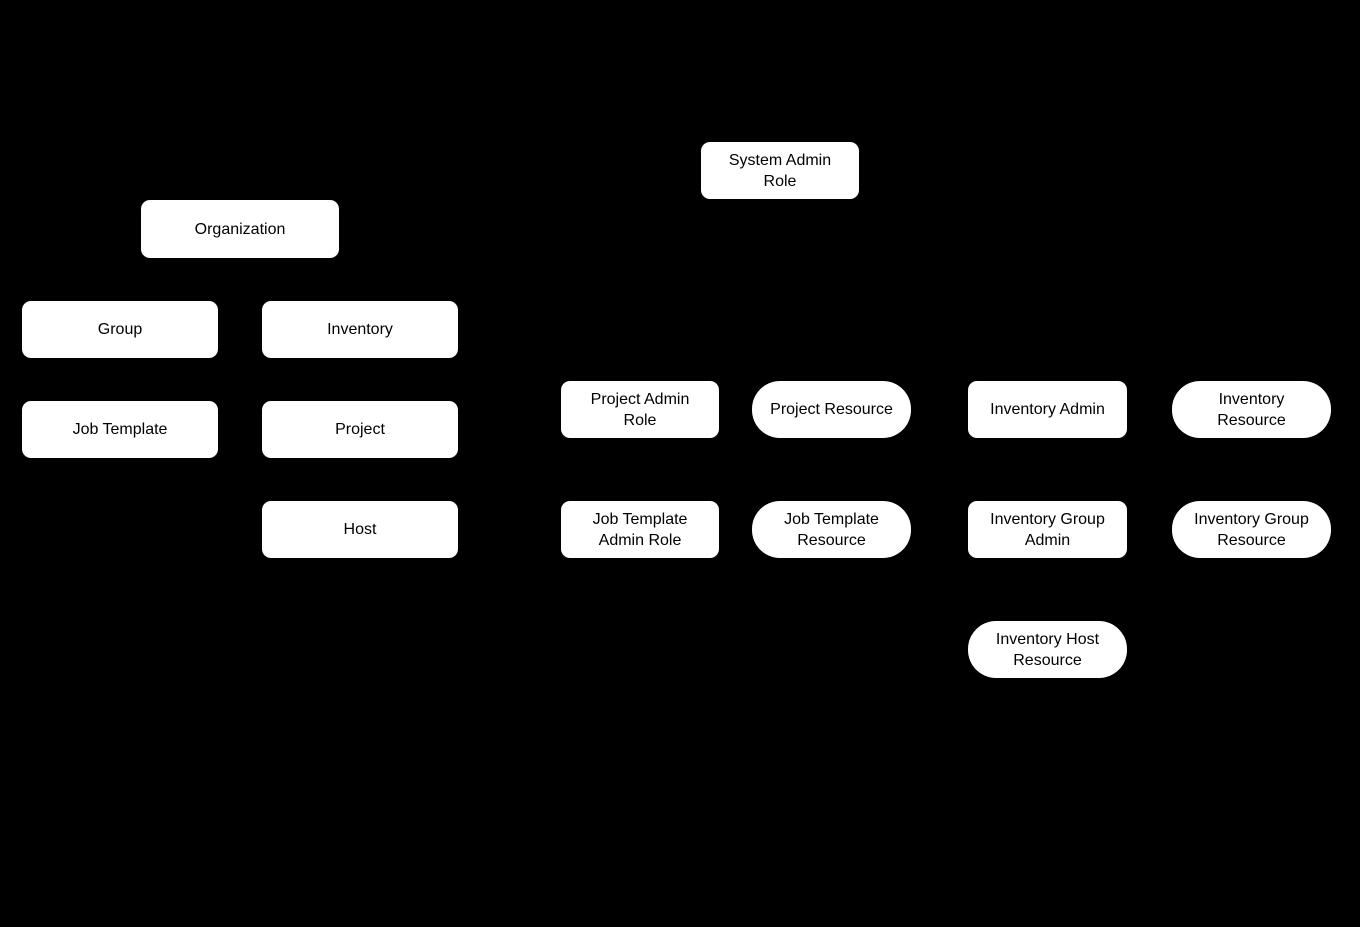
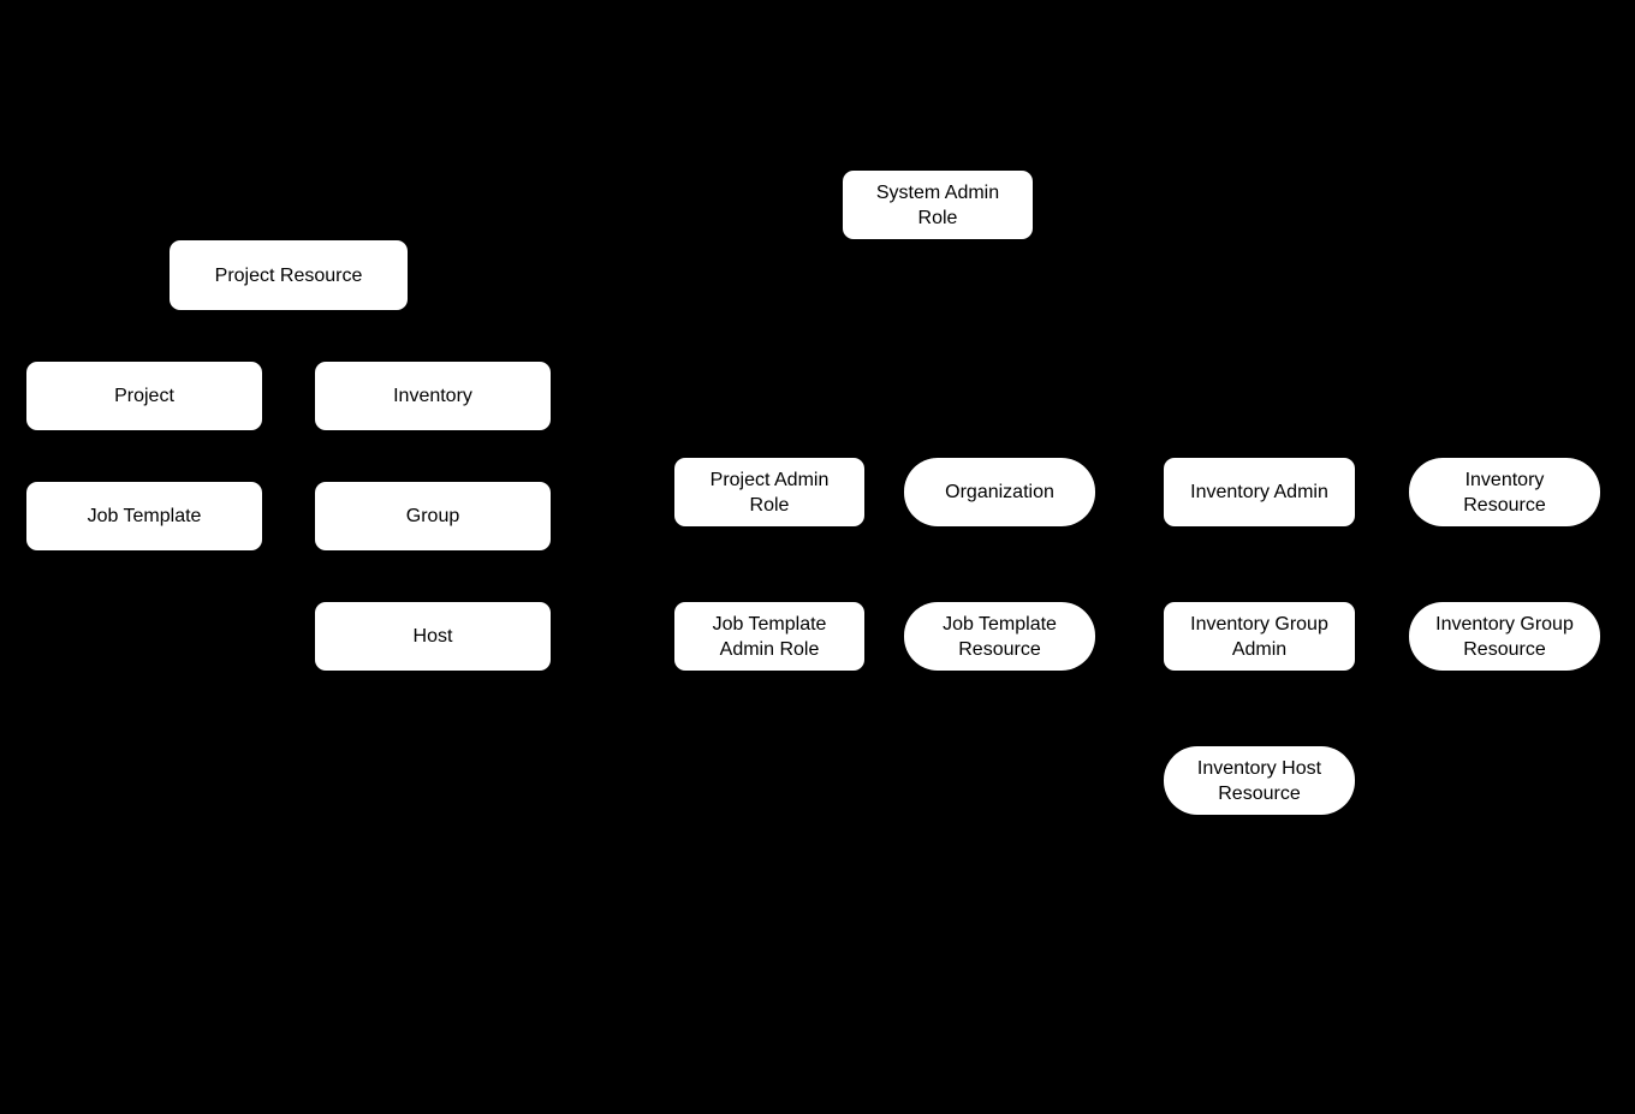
- Organization
+ Project Resource
- Group
+ Project
  Inventory
  Job Template
- Project
+ Group
  Host
  System Admin
  Role
  Project Admin
  Role
- Project Resource
+ Organization
  Inventory Admin
  Inventory
  Resource
  Job Template
  Admin Role
  Job Template
  Resource
  Inventory Group
  Admin
  Inventory Group
  Resource
  Inventory Host
  Resource
